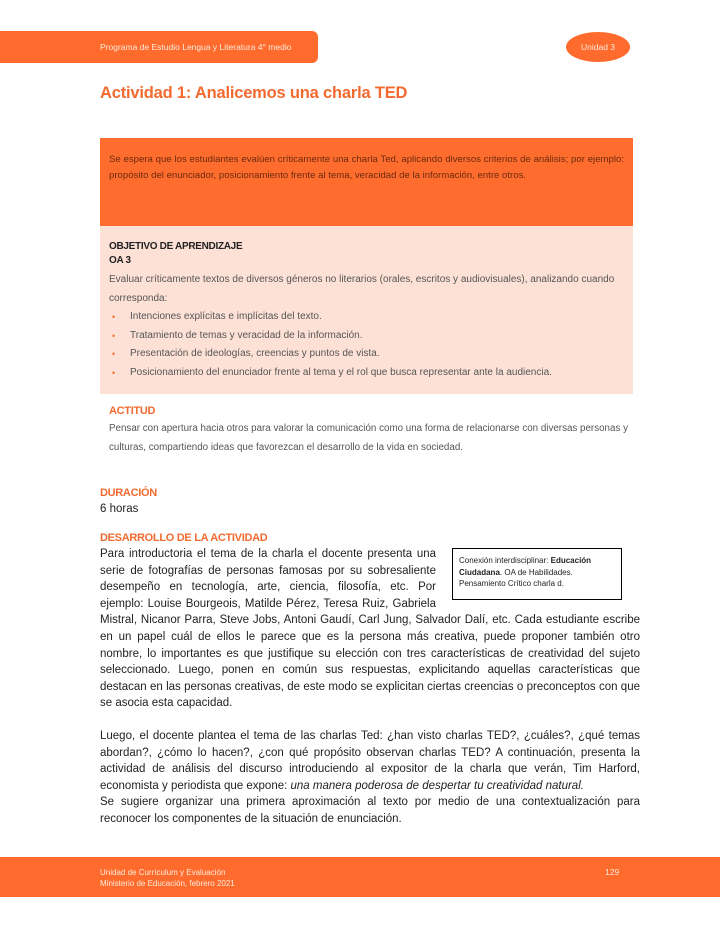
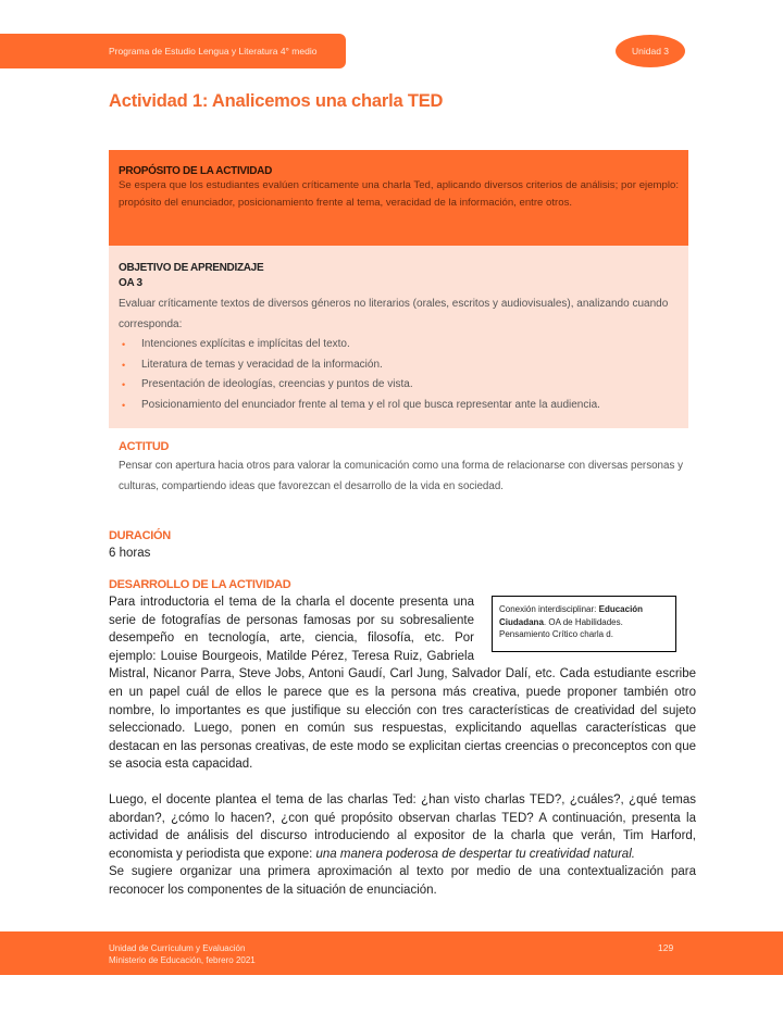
  Programa de Estudio Lengua y Literatura 4° medio
  Unidad 3
  Actividad 1: Analicemos una charla TED
+ PROPÓSITO DE LA ACTIVIDAD
  Se espera que los estudiantes evalúen críticamente una charla Ted, aplicando diversos criterios de análisis; por ejemplo: propósito del enunciador, posicionamiento frente al tema, veracidad de la información, entre otros.
  OBJETIVO DE APRENDIZAJE
  OA 3
  Evaluar críticamente textos de diversos géneros no literarios (orales, escritos y audiovisuales), analizando cuando corresponda:
  •
  Intenciones explícitas e implícitas del texto.
  •
- Tratamiento de temas y veracidad de la información.
+ Literatura de temas y veracidad de la información.
  •
  Presentación de ideologías, creencias y puntos de vista.
  •
  Posicionamiento del enunciador frente al tema y el rol que busca representar ante la audiencia.
  ACTITUD
  Pensar con apertura hacia otros para valorar la comunicación como una forma de relacionarse con diversas personas y culturas, compartiendo ideas que favorezcan el desarrollo de la vida en sociedad.
  DURACIÓN
  6 horas
  DESARROLLO DE LA ACTIVIDAD
  Conexión interdisciplinar: Educación Ciudadana. OA de Habilidades. Pensamiento Crítico charla d.
  Para introductoria el tema de la charla el docente presenta una serie de fotografías de personas famosas por su sobresaliente desempeño en tecnología, arte, ciencia, filosofía, etc. Por ejemplo: Louise Bourgeois, Matilde Pérez, Teresa Ruiz, Gabriela Mistral, Nicanor Parra, Steve Jobs, Antoni Gaudí, Carl Jung, Salvador Dalí, etc. Cada estudiante escribe en un papel cuál de ellos le parece que es la persona más creativa, puede proponer también otro nombre, lo importantes es que justifique su elección con tres características de creatividad del sujeto seleccionado. Luego, ponen en común sus respuestas, explicitando aquellas características que destacan en las personas creativas, de este modo se explicitan ciertas creencias o preconceptos con que se asocia esta capacidad.
  Luego, el docente plantea el tema de las charlas Ted: ¿han visto charlas TED?, ¿cuáles?, ¿qué temas abordan?, ¿cómo lo hacen?, ¿con qué propósito observan charlas TED? A continuación, presenta la actividad de análisis del discurso introduciendo al expositor de la charla que verán, Tim Harford, economista y periodista que expone: una manera poderosa de despertar tu creatividad natural.
  Se sugiere organizar una primera aproximación al texto por medio de una contextualización para reconocer los componentes de la situación de enunciación.
  Unidad de Currículum y Evaluación
  Ministerio de Educación, febrero 2021
  129
